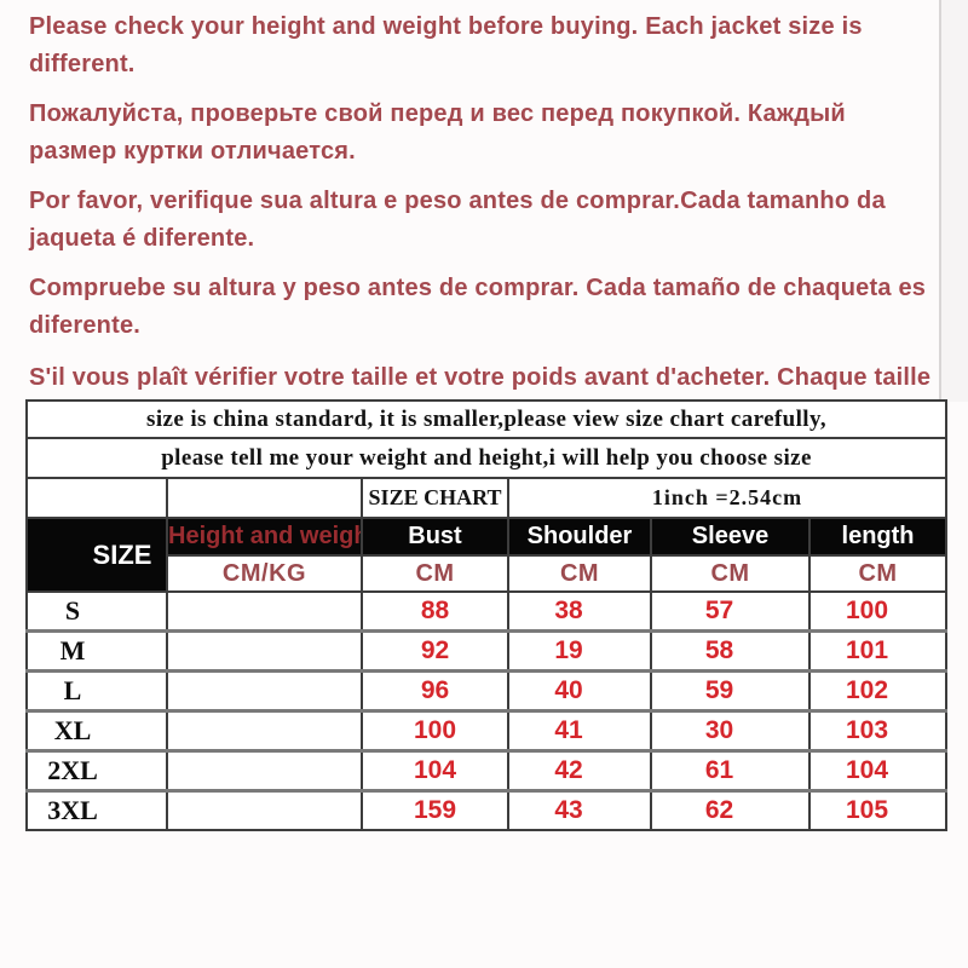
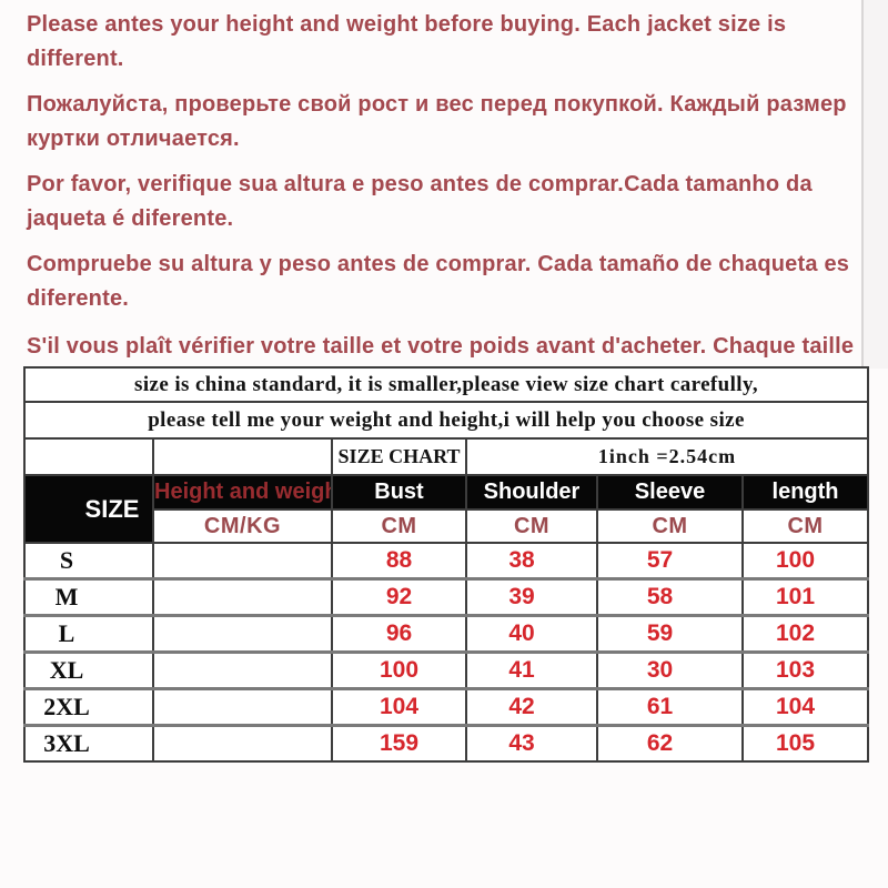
- Please check your height and weight before buying. Each jacket size is different.
+ Please antes your height and weight before buying. Each jacket size is different.
- Пожалуйста, проверьте свой перед и вес перед покупкой. Каждый размер куртки отличается.
+ Пожалуйста, проверьте свой рост и вес перед покупкой. Каждый размер куртки отличается.
  Por favor, verifique sua altura e peso antes de comprar.Cada tamanho da jaqueta é diferente.
  Compruebe su altura y peso antes de comprar. Cada tamaño de chaqueta es diferente.
  S'il vous plaît vérifier votre taille et votre poids avant d'acheter. Chaque taille
  size is china standard, it is smaller,please view size chart carefully,
  please tell me your weight and height,i will help you choose size
  		SIZE CHART	1inch =2.54cm
  SIZE	Height and weig	Bust	Shoulder	Sleeve	length
  CM/KG	CM	CM	CM	CM
  S		88	38	57	100
- M		92	19	58	101
+ M		92	39	58	101
  L		96	40	59	102
  XL		100	41	30	103
  2XL		104	42	61	104
  3XL		159	43	62	105
